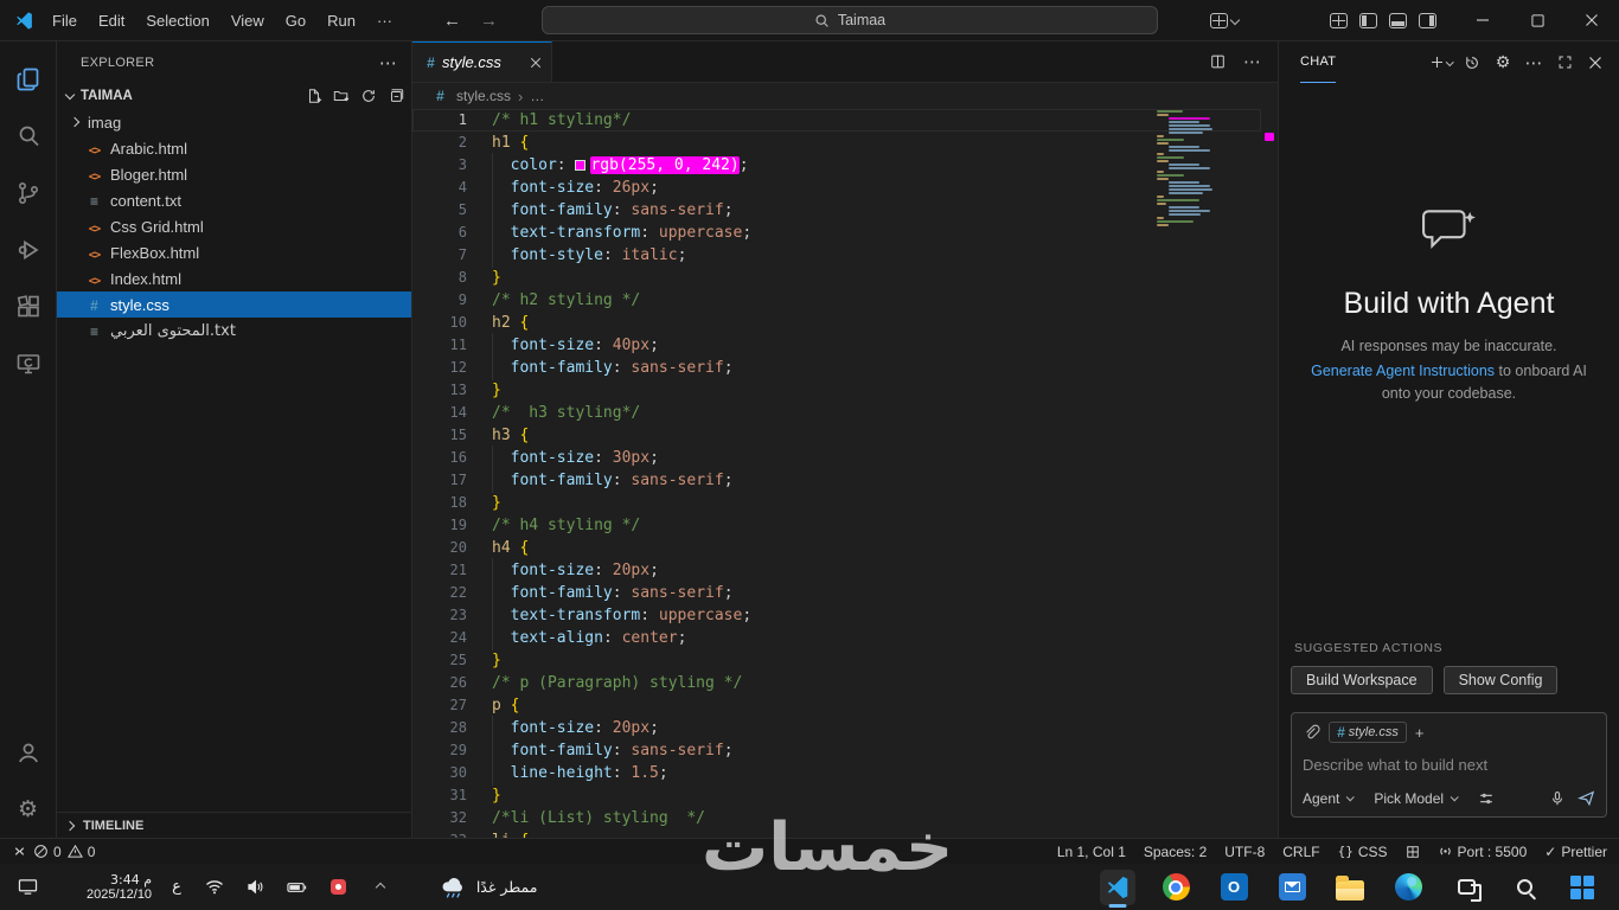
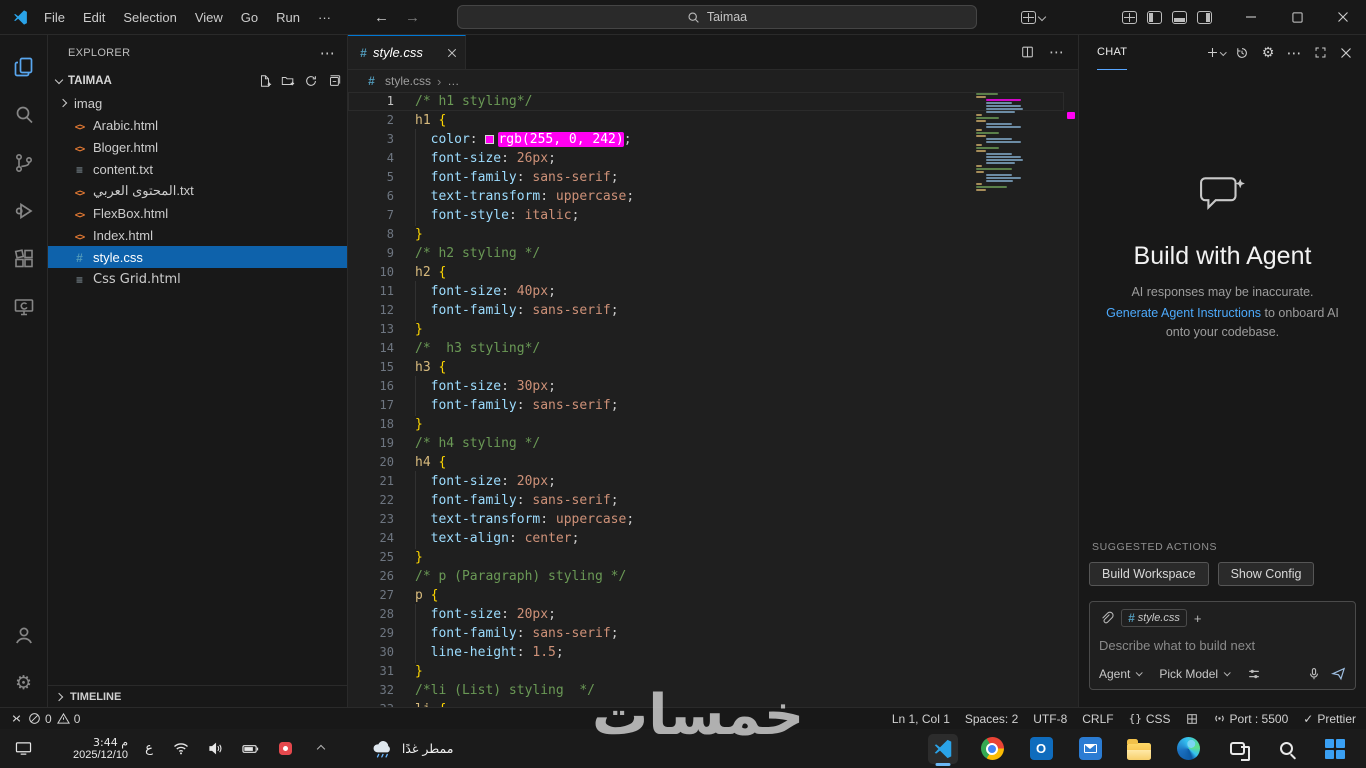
  File
  Edit
  Selection
  View
  Go
  Run
  ···
  ←
  →
  Taimaa
  ⚙
  EXPLORER
  ⋯
  TAIMAA
  imag
  Arabic.html
  Bloger.html
  content.txt
- Css Grid.html
+ المحتوى العربي.txt
  FlexBox.html
  Index.html
  style.css
- المحتوى العربي.txt
+ Css Grid.html
  TIMELINE
  style.css
  ⋯
  style.css
  ›
  …
  1
  /* h1 styling*/
  2
  h1 {
  3
  color: rgb(255, 0, 242);
  4
  font-size: 26px;
  5
  font-family: sans-serif;
  6
  text-transform: uppercase;
  7
  font-style: italic;
  8
  }
  9
  /* h2 styling */
  10
  h2 {
  11
  font-size: 40px;
  12
  font-family: sans-serif;
  13
  }
  14
  /* h3 styling*/
  15
  h3 {
  16
  font-size: 30px;
  17
  font-family: sans-serif;
  18
  }
  19
  /* h4 styling */
  20
  h4 {
  21
  font-size: 20px;
  22
  font-family: sans-serif;
  23
  text-transform: uppercase;
  24
  text-align: center;
  25
  }
  26
  /* p (Paragraph) styling */
  27
  p {
  28
  font-size: 20px;
  29
  font-family: sans-serif;
  30
  line-height: 1.5;
  31
  }
  32
  /*li (List) styling */
  CHAT
  ⚙
  ⋯
  Build with Agent
  AI responses may be inaccurate.
  Generate Agent Instructions to onboard AI onto your codebase.
  SUGGESTED ACTIONS
  Build Workspace
  Show Config
  style.css
  +
  Describe what to build next
  Agent
  Pick Model
  0
  0
  Ln 1, Col 1
  Spaces: 2
  UTF-8
  CRLF
  {}
  CSS
  Port : 5500
  ✓
  Prettier
  3:44 م
  2025/12/10
  ع
  ممطر غدًا
  O
  خمسات
